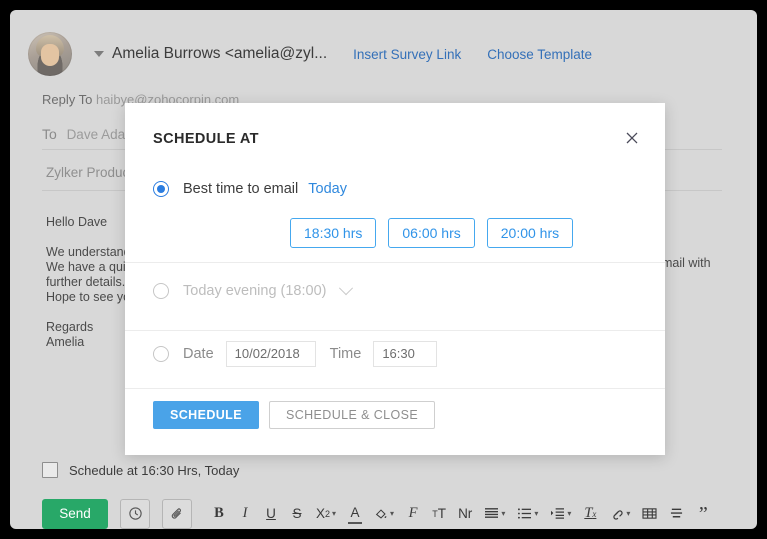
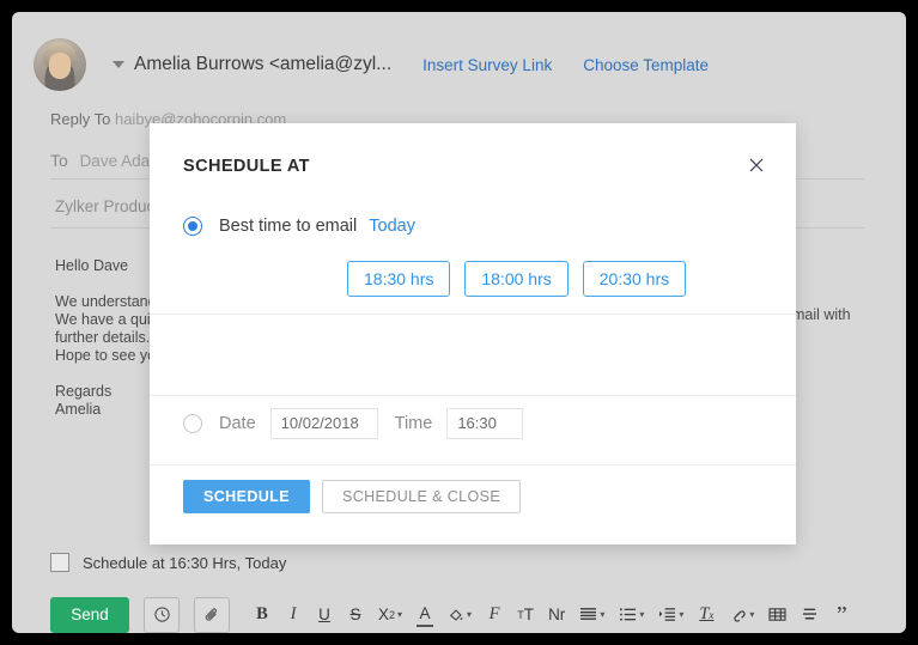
  Amelia Burrows <amelia@zyl...
  Insert Survey Link
  Choose Template
  Reply To haibye@zohocorpin.com
  To Dave Ada
  Zylker Produ
  Hello Dave
  We understan
  We have a qu
  further details.
  Hope to see y
  Regards
  Amelia
  mail with
  Schedule at 16:30 Hrs, Today
  Send
  B
  I
  U
  S
  X
  2
  ▾
  A
  ▾
  F
  T
  T
  Nr
  ▾
  ▾
  ▾
  T
  x
  ▾
  ”
  SCHEDULE AT
  Best time to email
  Today
  18:30 hrs
- 06:00 hrs
+ 18:00 hrs
- 20:00 hrs
+ 20:30 hrs
- Today evening (18:00)
  Date
  10/02/2018
  Time
  16:30
  SCHEDULE
  SCHEDULE & CLOSE
